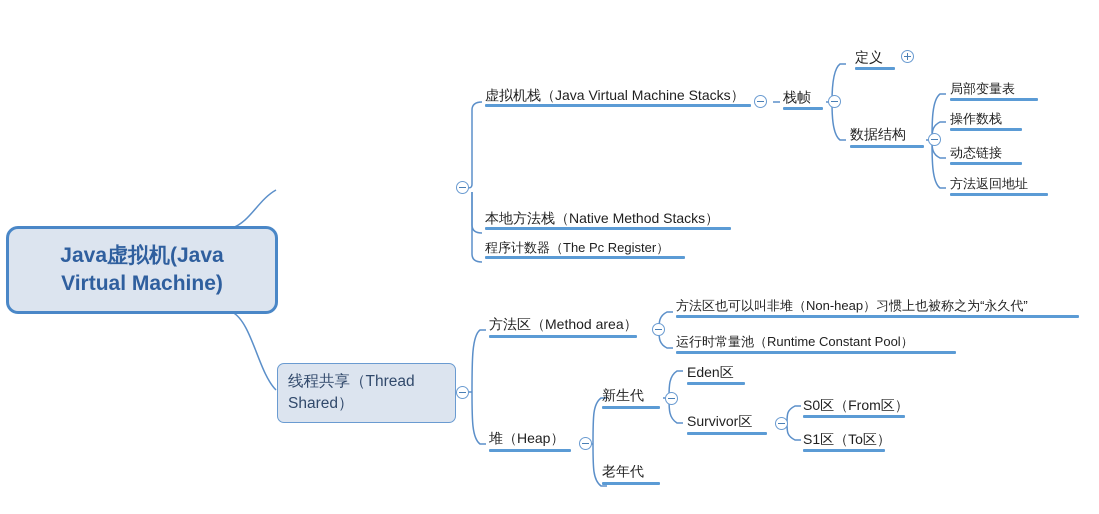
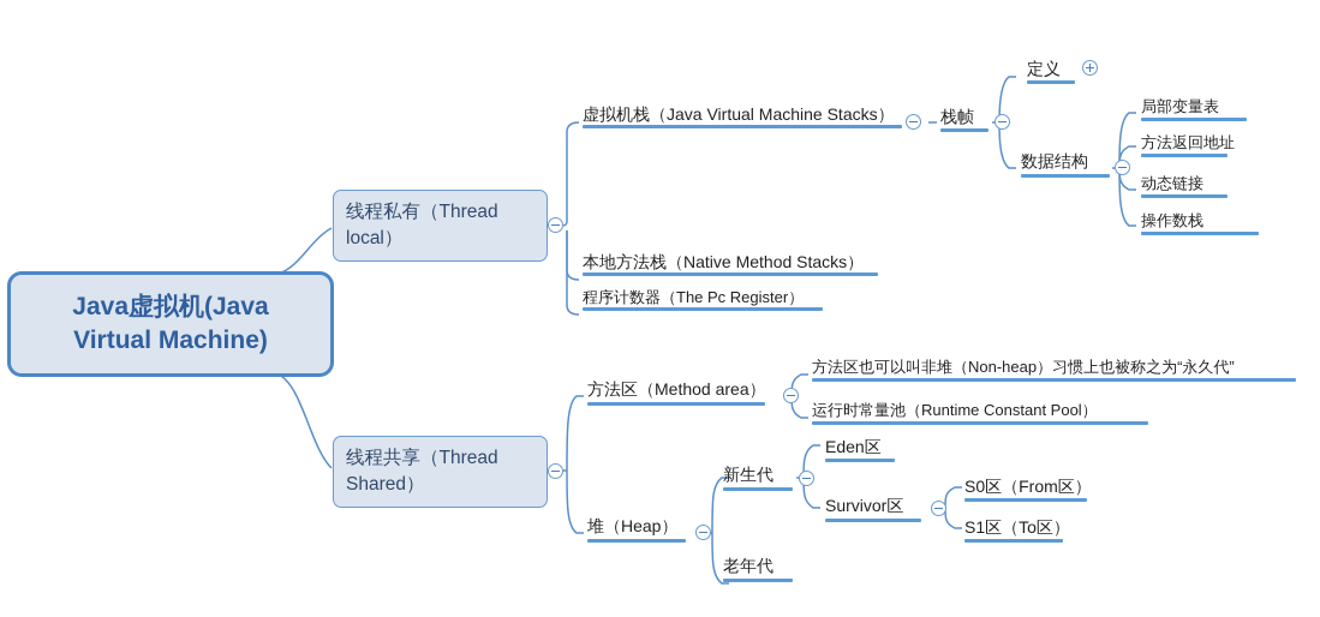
  Java虚拟机(Java
  Virtual Machine)
+ 线程私有（Thread
+ local）
  线程共享（Thread
  Shared）
  虚拟机栈（Java Virtual Machine Stacks）
  本地方法栈（Native Method Stacks）
  程序计数器（The Pc Register）
  栈帧
  定义
  数据结构
  局部变量表
- 操作数栈
+ 方法返回地址
  动态链接
- 方法返回地址
+ 操作数栈
  方法区（Method area）
  堆（Heap）
  方法区也可以叫非堆（Non-heap）习惯上也被称之为“永久代”
  运行时常量池（Runtime Constant Pool）
  新生代
  老年代
  Eden区
  Survivor区
  S0区（From区）
  S1区（To区）
